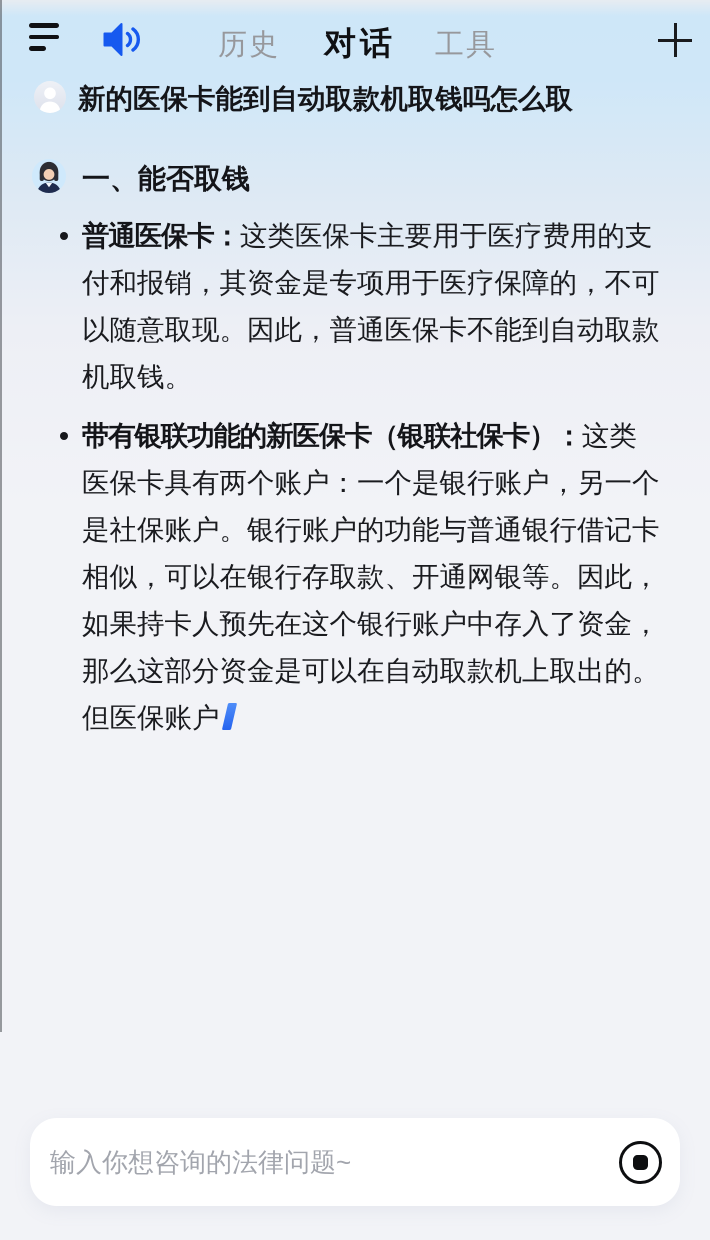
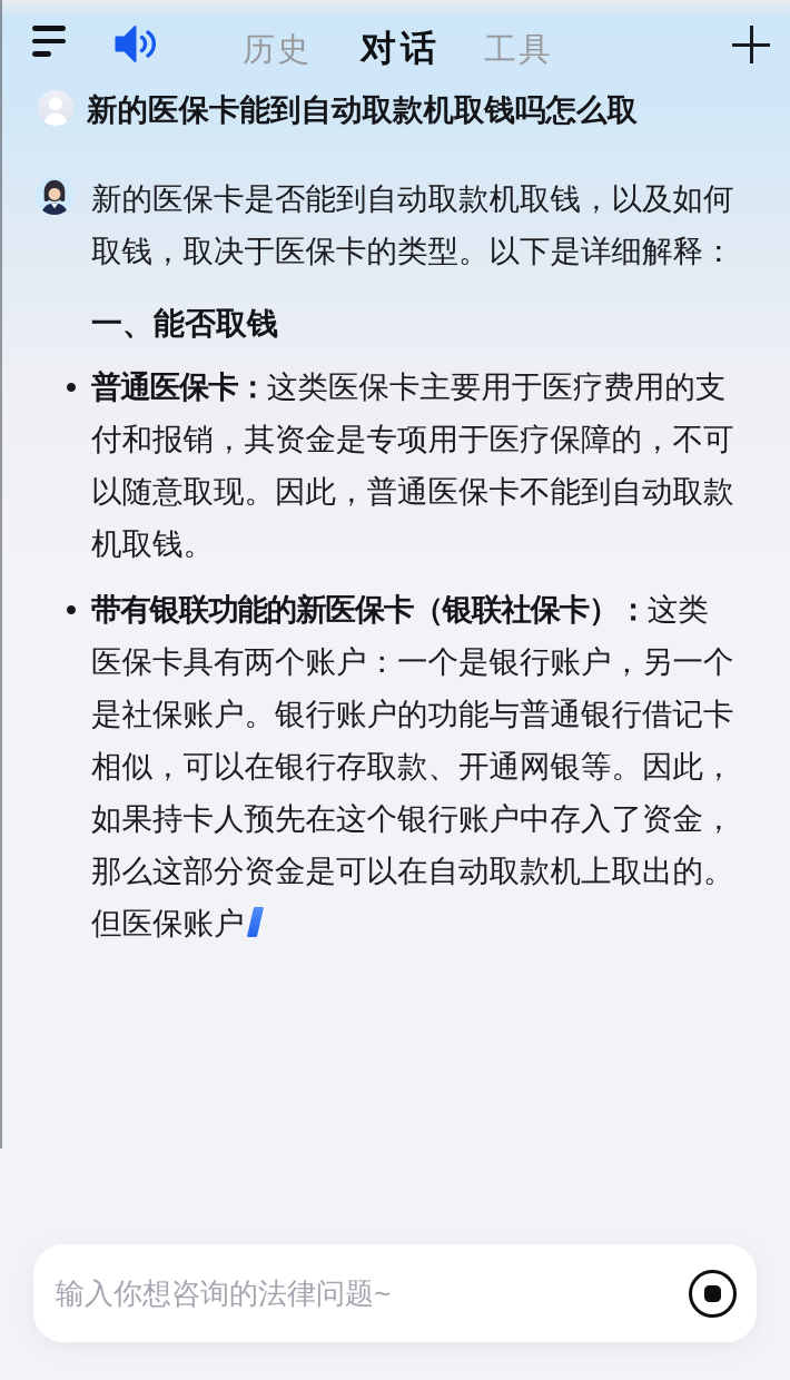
  历史
  对话
  工具
  新的医保卡能到自动取款机取钱吗怎么取
+ 新的医保卡是否能到自动取款机取钱，以及如何取钱，取决于医保卡的类型。以下是详细解释：
  一、能否取钱
  普通医保卡：这类医保卡主要用于医疗费用的支付和报销，其资金是专项用于医疗保障的，不可以随意取现。因此，普通医保卡不能到自动取款机取钱。
  带有银联功能的新医保卡（银联社保卡）：这类医保卡具有两个账户：一个是银行账户，另一个是社保账户。银行账户的功能与普通银行借记卡相似，可以在银行存取款、开通网银等。因此，如果持卡人预先在这个银行账户中存入了资金，那么这部分资金是可以在自动取款机上取出的。但医保账户
  输入你想咨询的法律问题~
